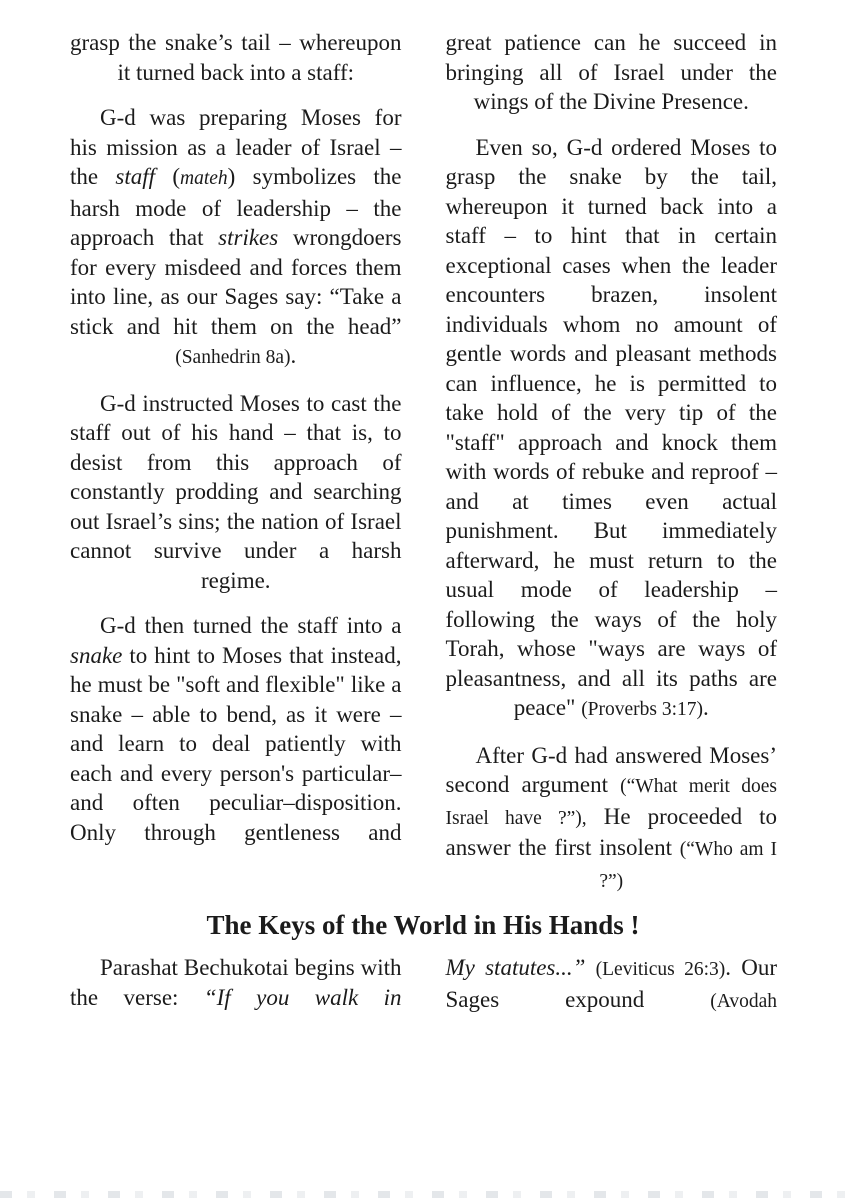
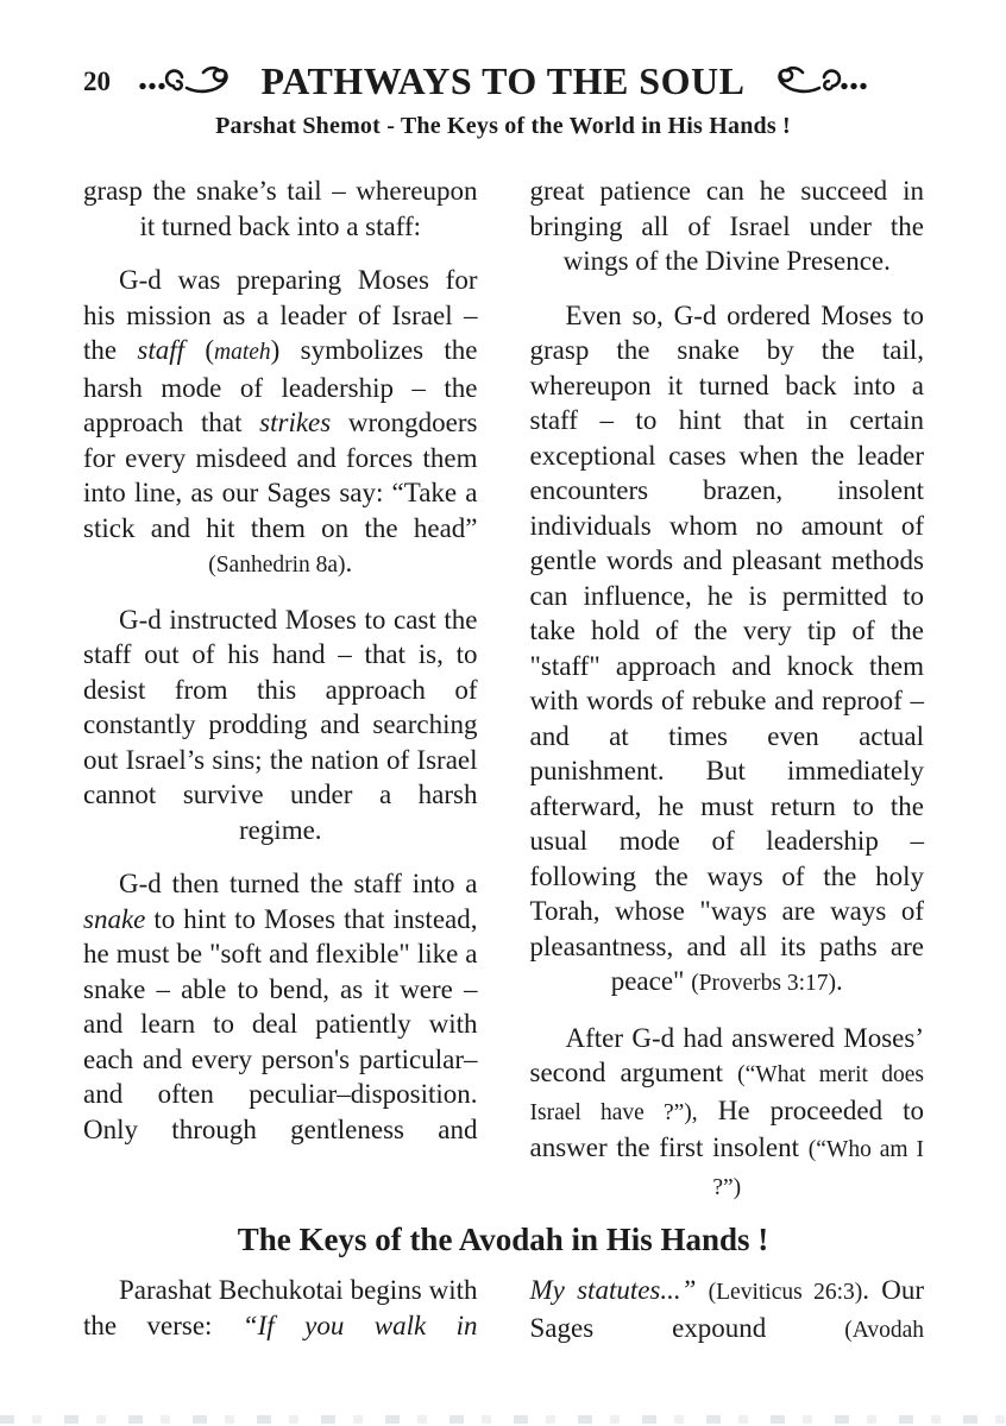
+ 20
+ PATHWAYS TO THE SOUL
+ Parshat Shemot - The Keys of the World in His Hands !
  grasp the snake’s tail – whereupon it turned back into a staff:
  G-d was preparing Moses for his mission as a leader of Israel – the staff (mateh) symbolizes the harsh mode of leadership – the approach that strikes wrongdoers for every misdeed and forces them into line, as our Sages say: “Take a stick and hit them on the head” (Sanhedrin 8a).
  G-d instructed Moses to cast the staff out of his hand – that is, to desist from this approach of constantly prodding and searching out Israel’s sins; the nation of Israel cannot survive under a harsh regime.
  G-d then turned the staff into a snake to hint to Moses that instead, he must be "soft and flexible" like a snake – able to bend, as it were – and learn to deal patiently with each and every person's particular–and often peculiar–disposition. Only through gentleness and
  great patience can he succeed in bringing all of Israel under the wings of the Divine Presence.
  Even so, G-d ordered Moses to grasp the snake by the tail, whereupon it turned back into a staff – to hint that in certain exceptional cases when the leader encounters brazen, insolent individuals whom no amount of gentle words and pleasant methods can influence, he is permitted to take hold of the very tip of the "staff" approach and knock them with words of rebuke and reproof – and at times even actual punishment. But immediately afterward, he must return to the usual mode of leadership – following the ways of the holy Torah, whose "ways are ways of pleasantness, and all its paths are peace" (Proverbs 3:17).
  After G-d had answered Moses’ second argument (“What merit does Israel have ?”), He proceeded to answer the first insolent (“Who am I ?”)
- The Keys of the World in His Hands !
+ The Keys of the Avodah in His Hands !
  Parashat Bechukotai begins with the verse: “If you walk in
  My statutes...” (Leviticus 26:3). Our Sages expound (Avodah
